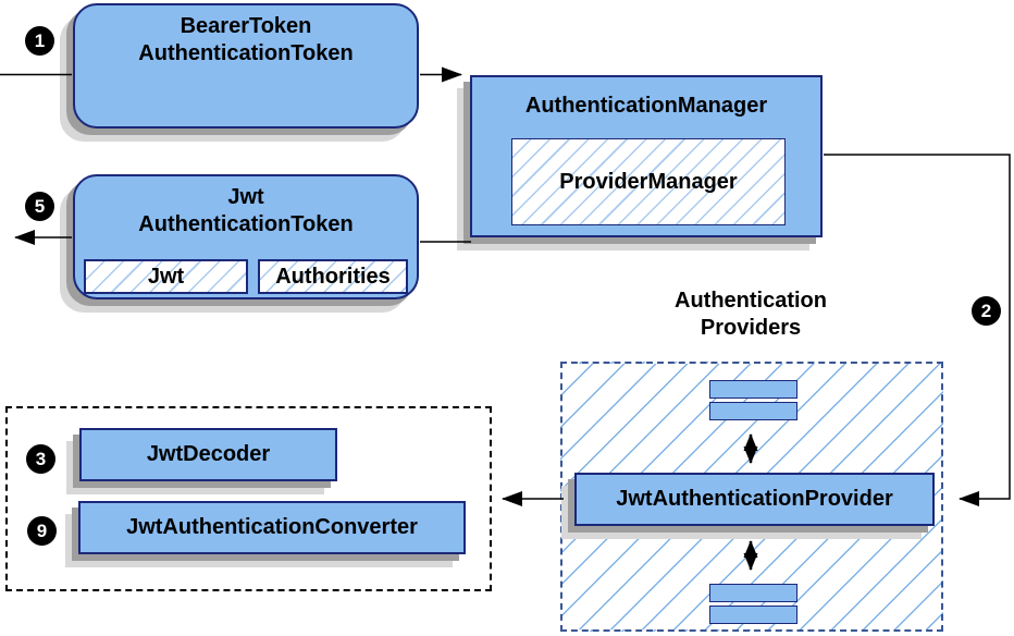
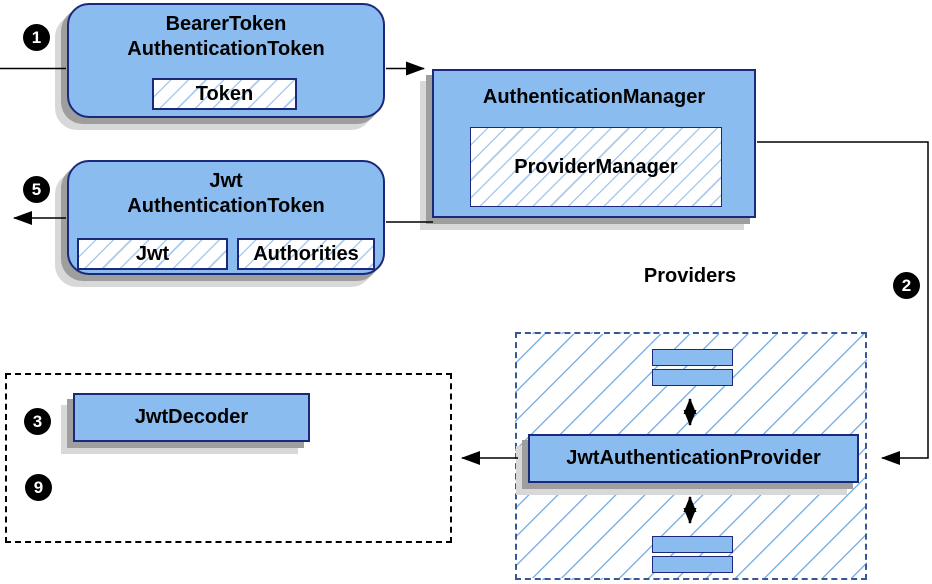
  BearerToken
  AuthenticationToken
+ Token
  AuthenticationManager
  ProviderManager
  Jwt
  AuthenticationToken
  Jwt
  Authorities
- Authentication
  Providers
  JwtAuthenticationProvider
  JwtDecoder
- JwtAuthenticationConverter
  1
  2
  3
  9
  5
